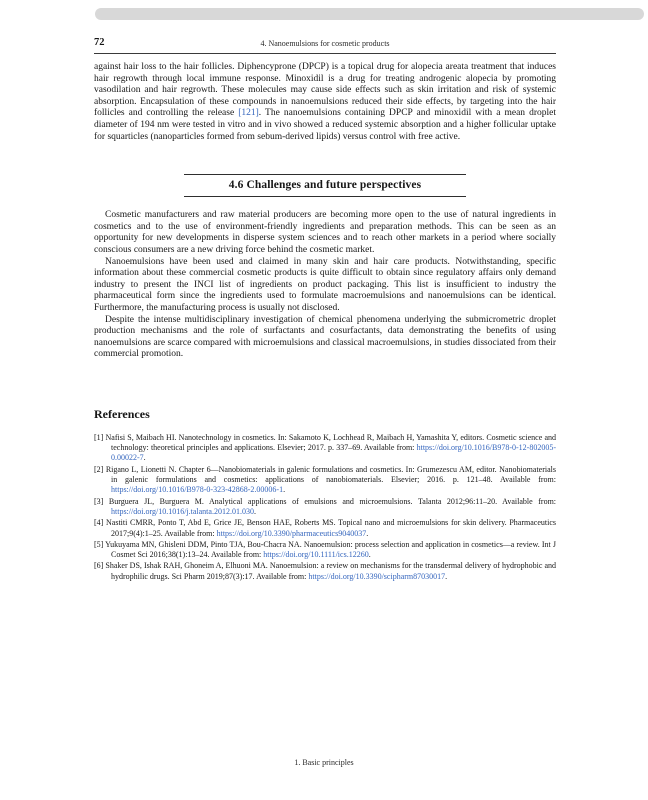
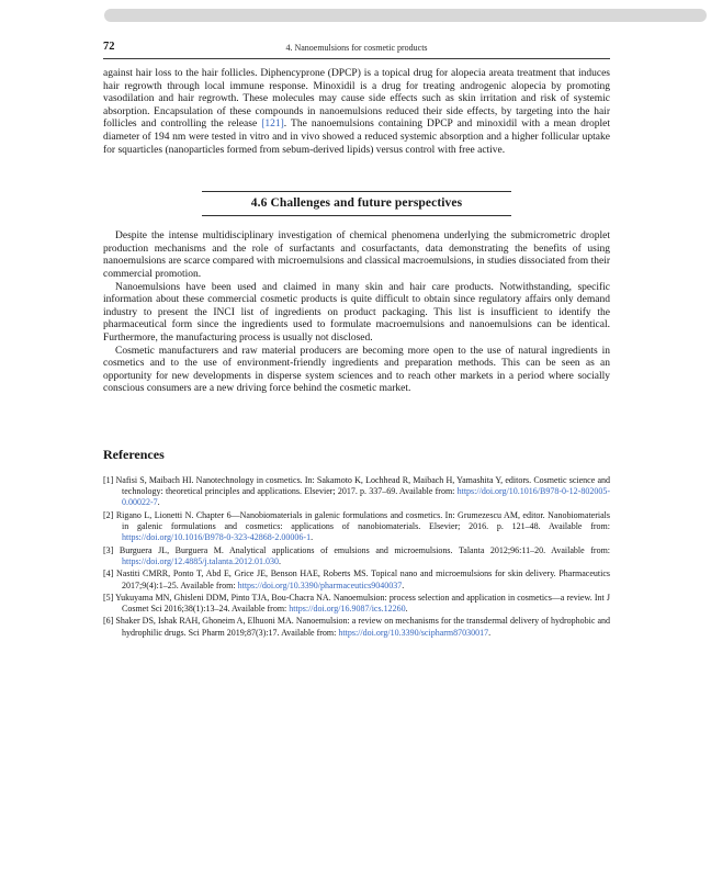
  72
  4. Nanoemulsions for cosmetic products
  against hair loss to the hair follicles. Diphencyprone (DPCP) is a topical drug for alopecia areata treatment that induces hair regrowth through local immune response. Minoxidil is a drug for treating androgenic alopecia by promoting vasodilation and hair regrowth. These molecules may cause side effects such as skin irritation and risk of systemic absorption. Encapsulation of these compounds in nanoemulsions reduced their side effects, by targeting into the hair follicles and controlling the release [121]. The nanoemulsions containing DPCP and minoxidil with a mean droplet diameter of 194 nm were tested in vitro and in vivo showed a reduced systemic absorption and a higher follicular uptake for squarticles (nanoparticles formed from sebum-derived lipids) versus control with free active.
  4.6 Challenges and future perspectives
- Cosmetic manufacturers and raw material producers are becoming more open to the use of natural ingredients in cosmetics and to the use of environment-friendly ingredients and preparation methods. This can be seen as an opportunity for new developments in disperse system sciences and to reach other markets in a period where socially conscious consumers are a new driving force behind the cosmetic market.
+ Despite the intense multidisciplinary investigation of chemical phenomena underlying the submicrometric droplet production mechanisms and the role of surfactants and cosurfactants, data demonstrating the benefits of using nanoemulsions are scarce compared with microemulsions and classical macroemulsions, in studies dissociated from their commercial promotion.
- Nanoemulsions have been used and claimed in many skin and hair care products. Notwithstanding, specific information about these commercial cosmetic products is quite difficult to obtain since regulatory affairs only demand industry to present the INCI list of ingredients on product packaging. This list is insufficient to industry the pharmaceutical form since the ingredients used to formulate macroemulsions and nanoemulsions can be identical. Furthermore, the manufacturing process is usually not disclosed.
+ Nanoemulsions have been used and claimed in many skin and hair care products. Notwithstanding, specific information about these commercial cosmetic products is quite difficult to obtain since regulatory affairs only demand industry to present the INCI list of ingredients on product packaging. This list is insufficient to identify the pharmaceutical form since the ingredients used to formulate macroemulsions and nanoemulsions can be identical. Furthermore, the manufacturing process is usually not disclosed.
- Despite the intense multidisciplinary investigation of chemical phenomena underlying the submicrometric droplet production mechanisms and the role of surfactants and cosurfactants, data demonstrating the benefits of using nanoemulsions are scarce compared with microemulsions and classical macroemulsions, in studies dissociated from their commercial promotion.
+ Cosmetic manufacturers and raw material producers are becoming more open to the use of natural ingredients in cosmetics and to the use of environment-friendly ingredients and preparation methods. This can be seen as an opportunity for new developments in disperse system sciences and to reach other markets in a period where socially conscious consumers are a new driving force behind the cosmetic market.
  References
  [1] Nafisi S, Maibach HI. Nanotechnology in cosmetics. In: Sakamoto K, Lochhead R, Maibach H, Yamashita Y, editors. Cosmetic science and technology: theoretical principles and applications. Elsevier; 2017. p. 337–69. Available from: https://doi.org/10.1016/B978-0-12-802005-0.00022-7.
  [2] Rigano L, Lionetti N. Chapter 6—Nanobiomaterials in galenic formulations and cosmetics. In: Grumezescu AM, editor. Nanobiomaterials in galenic formulations and cosmetics: applications of nanobiomaterials. Elsevier; 2016. p. 121–48. Available from: https://doi.org/10.1016/B978-0-323-42868-2.00006-1.
- [3] Burguera JL, Burguera M. Analytical applications of emulsions and microemulsions. Talanta 2012;96:11–20. Available from: https://doi.org/10.1016/j.talanta.2012.01.030.
+ [3] Burguera JL, Burguera M. Analytical applications of emulsions and microemulsions. Talanta 2012;96:11–20. Available from: https://doi.org/12.4885/j.talanta.2012.01.030.
  [4] Nastiti CMRR, Ponto T, Abd E, Grice JE, Benson HAE, Roberts MS. Topical nano and microemulsions for skin delivery. Pharmaceutics 2017;9(4):1–25. Available from: https://doi.org/10.3390/pharmaceutics9040037.
- [5] Yukuyama MN, Ghisleni DDM, Pinto TJA, Bou-Chacra NA. Nanoemulsion: process selection and application in cosmetics—a review. Int J Cosmet Sci 2016;38(1):13–24. Available from: https://doi.org/10.1111/ics.12260.
+ [5] Yukuyama MN, Ghisleni DDM, Pinto TJA, Bou-Chacra NA. Nanoemulsion: process selection and application in cosmetics—a review. Int J Cosmet Sci 2016;38(1):13–24. Available from: https://doi.org/16.9087/ics.12260.
  [6] Shaker DS, Ishak RAH, Ghoneim A, Elhuoni MA. Nanoemulsion: a review on mechanisms for the transdermal delivery of hydrophobic and hydrophilic drugs. Sci Pharm 2019;87(3):17. Available from: https://doi.org/10.3390/scipharm87030017.
- 1. Basic principles
